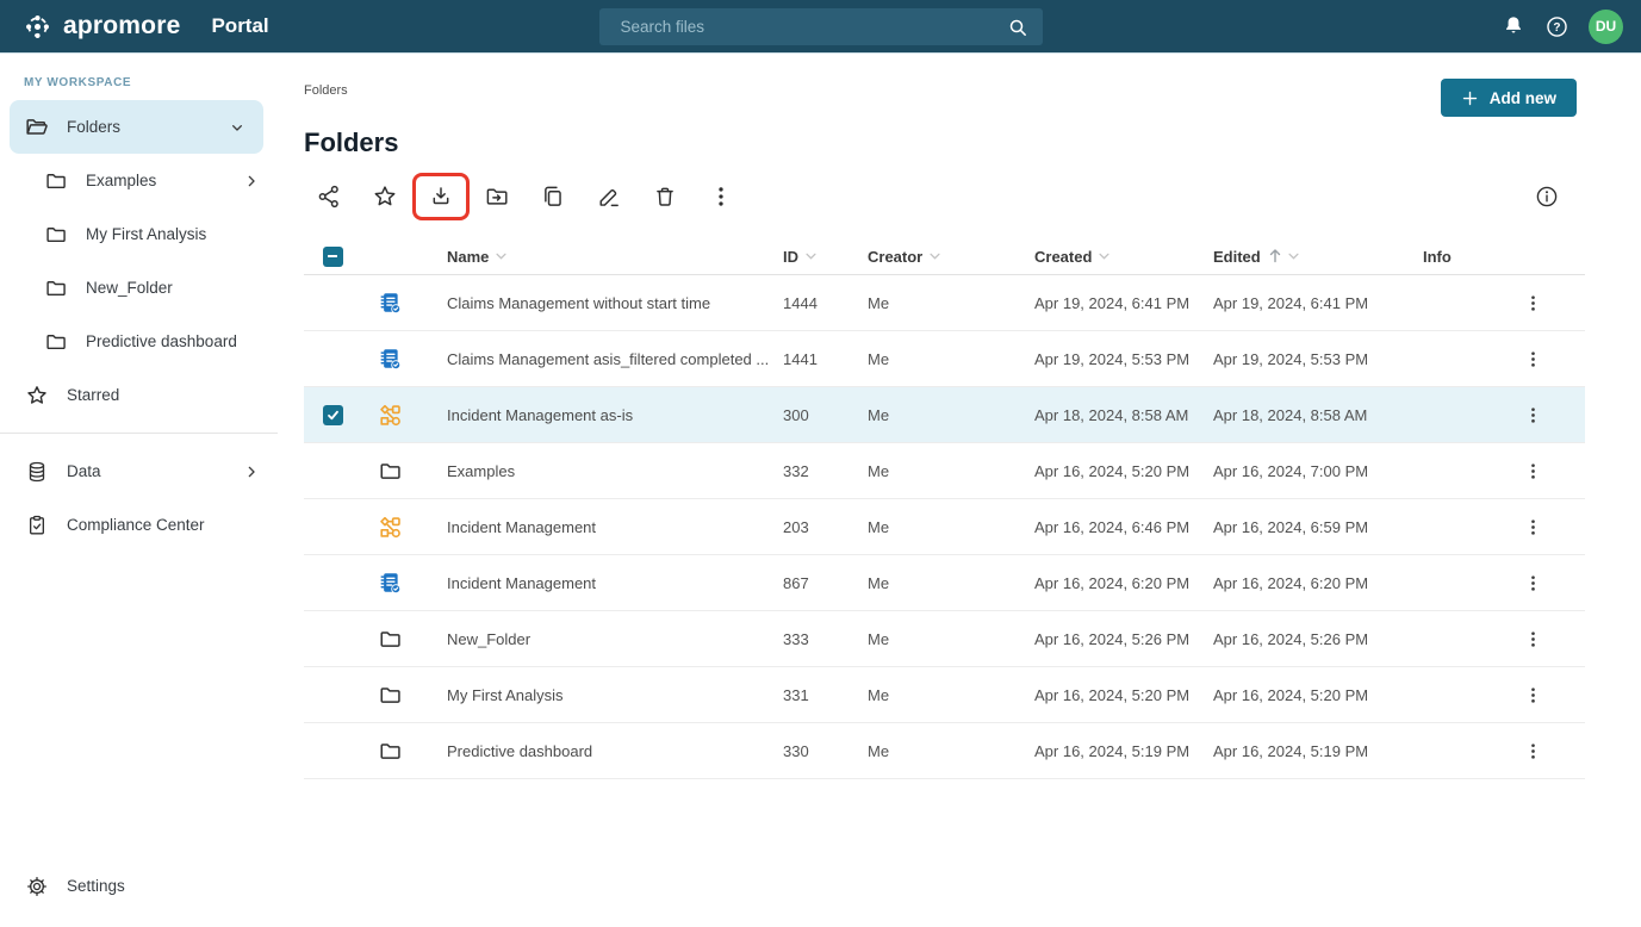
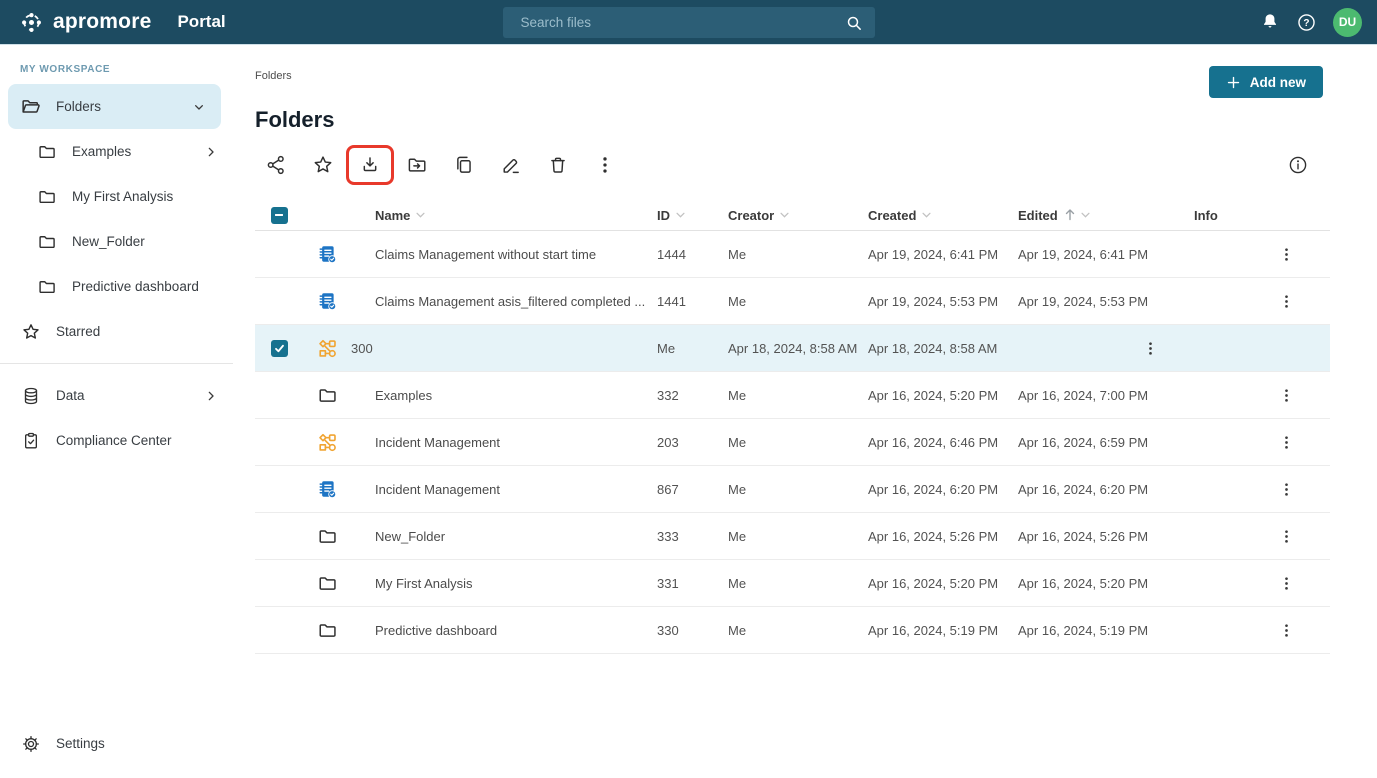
  apromore
  Portal
  Search files
  ?
  DU
  MY WORKSPACE
  Folders
  Examples
  My First Analysis
  New_Folder
  Predictive dashboard
  Starred
  Data
  Compliance Center
  Settings
  Folders
  Add new
  Folders
  Name
  ID
  Creator
  Created
  Edited
  Info
  Claims Management without start time
  1444
  Me
  Apr 19, 2024, 6:41 PM
  Apr 19, 2024, 6:41 PM
  Claims Management asis_filtered completed ...
  1441
  Me
  Apr 19, 2024, 5:53 PM
  Apr 19, 2024, 5:53 PM
- Incident Management as-is
  300
  Me
  Apr 18, 2024, 8:58 AM
  Apr 18, 2024, 8:58 AM
  Examples
  332
  Me
  Apr 16, 2024, 5:20 PM
  Apr 16, 2024, 7:00 PM
  Incident Management
  203
  Me
  Apr 16, 2024, 6:46 PM
  Apr 16, 2024, 6:59 PM
  Incident Management
  867
  Me
  Apr 16, 2024, 6:20 PM
  Apr 16, 2024, 6:20 PM
  New_Folder
  333
  Me
  Apr 16, 2024, 5:26 PM
  Apr 16, 2024, 5:26 PM
  My First Analysis
  331
  Me
  Apr 16, 2024, 5:20 PM
  Apr 16, 2024, 5:20 PM
  Predictive dashboard
  330
  Me
  Apr 16, 2024, 5:19 PM
  Apr 16, 2024, 5:19 PM
